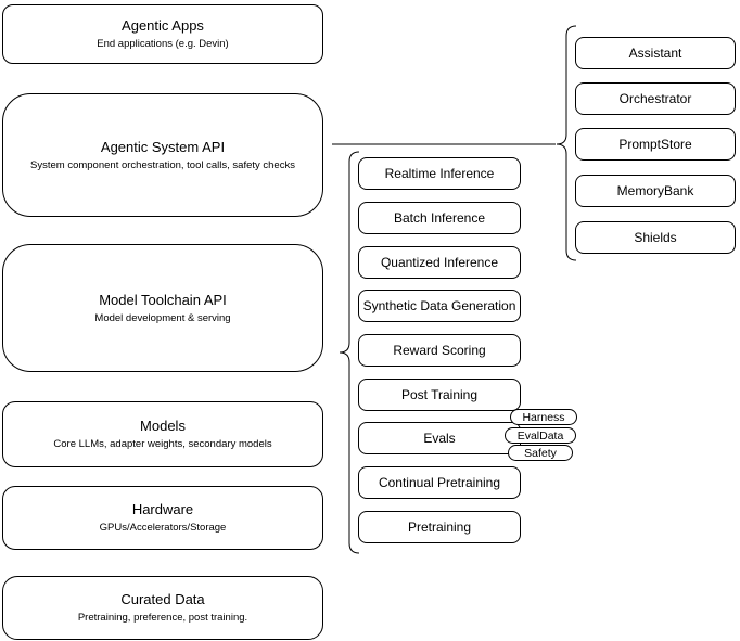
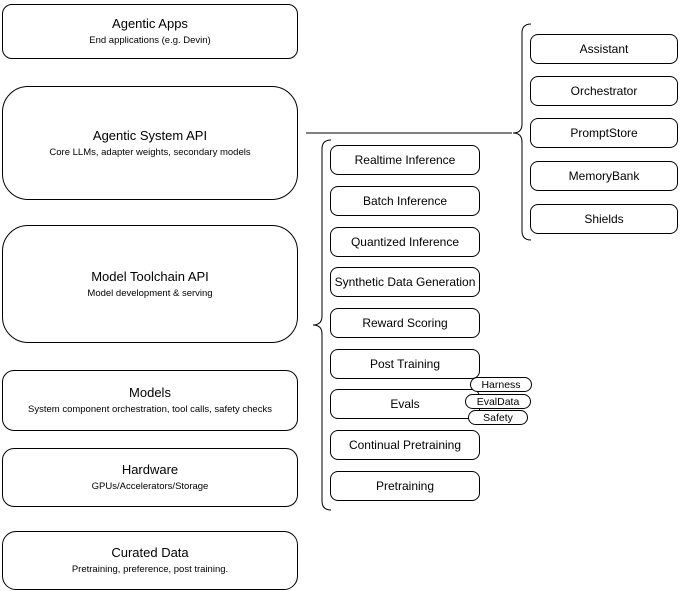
  Agentic Apps
  End applications (e.g. Devin)
  Agentic System API
- System component orchestration, tool calls, safety checks
+ Core LLMs, adapter weights, secondary models
  Model Toolchain API
  Model development & serving
  Models
- Core LLMs, adapter weights, secondary models
+ System component orchestration, tool calls, safety checks
  Hardware
  GPUs/Accelerators/Storage
  Curated Data
  Pretraining, preference, post training.
  Realtime Inference
  Batch Inference
  Quantized Inference
  Synthetic Data Generation
  Reward Scoring
  Post Training
  Evals
  Continual Pretraining
  Pretraining
  Harness
  EvalData
  Safety
  Assistant
  Orchestrator
  PromptStore
  MemoryBank
  Shields
